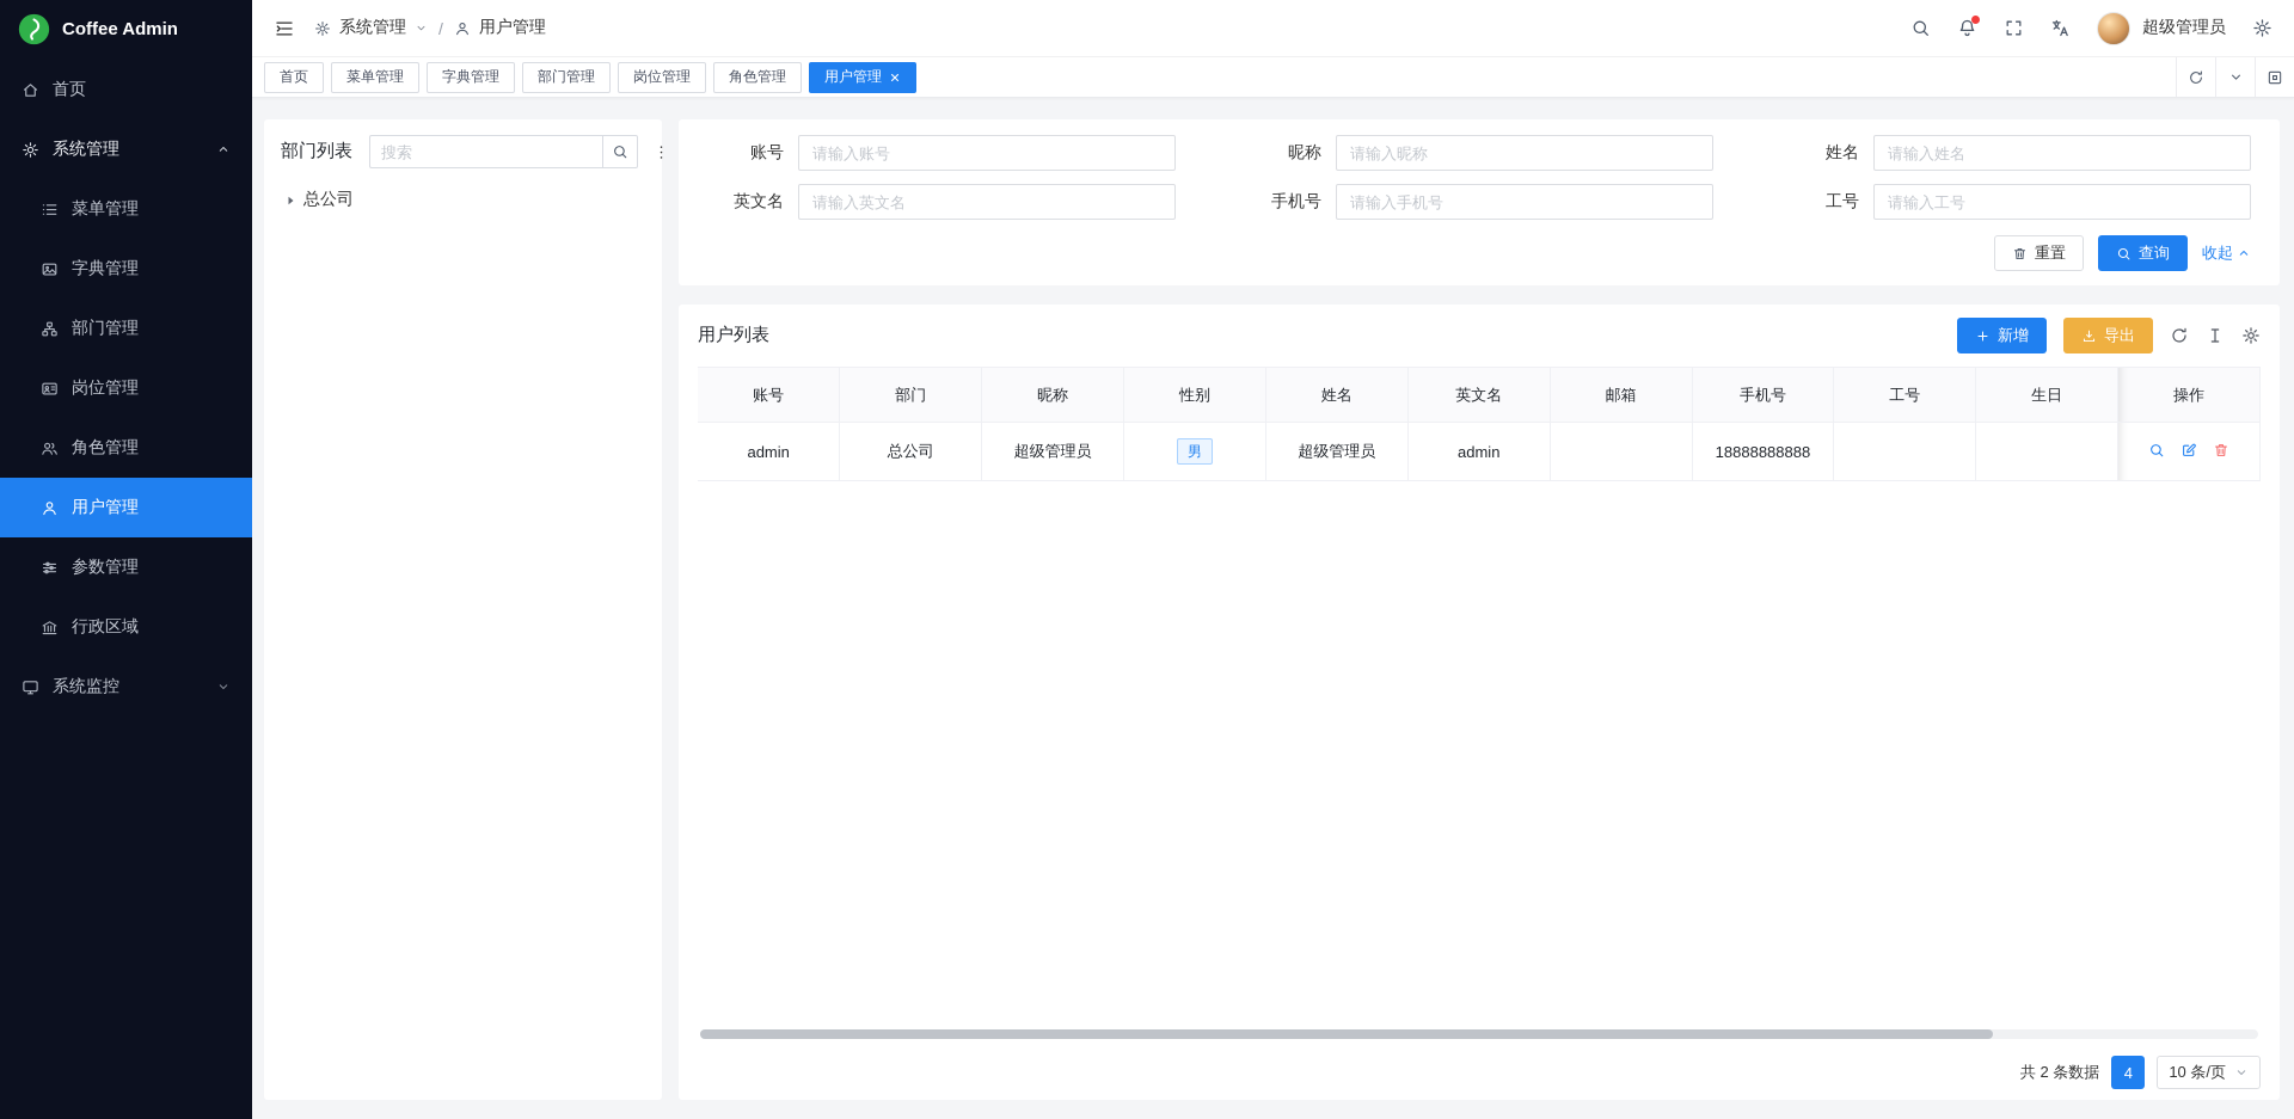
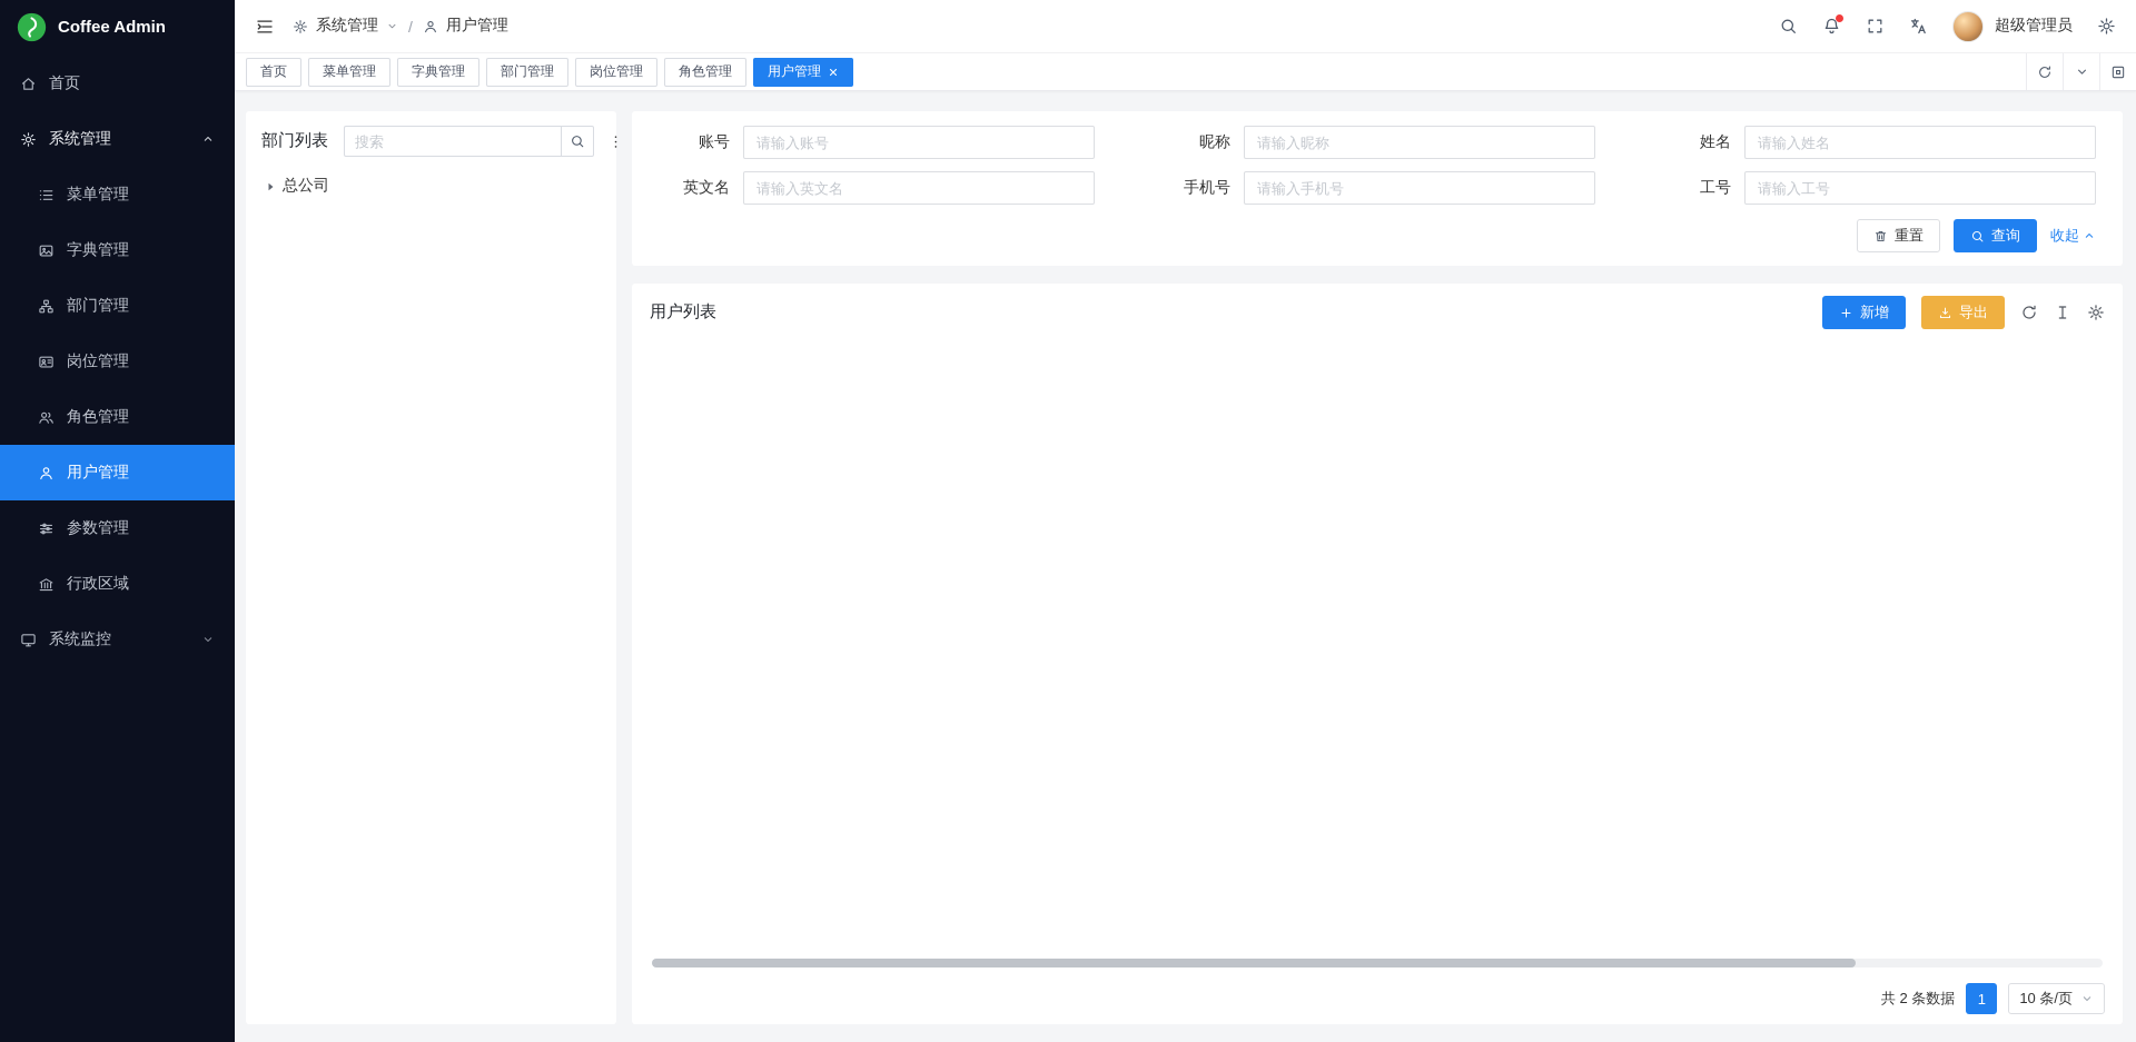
  Coffee Admin
  首页
  系统管理
  菜单管理
  字典管理
  部门管理
  岗位管理
  角色管理
  用户管理
  参数管理
  行政区域
  系统监控
  系统管理
  /
  用户管理
  超级管理员
  首页
  菜单管理
  字典管理
  部门管理
  岗位管理
  角色管理
  用户管理
  部门列表
  搜索
  总公司
  账号
  请输入账号
  昵称
  请输入昵称
  姓名
  请输入姓名
  英文名
  请输入英文名
  手机号
  请输入手机号
  工号
  请输入工号
  重置
  查询
  收起
  用户列表
  新增
  导出
- 账号	部门	昵称	性别	姓名	英文名	邮箱	手机号	工号	生日	操作
- admin	总公司	超级管理员	男	超级管理员	admin		18888888888
  共 2 条数据
- 4
+ 1
  10 条/页
